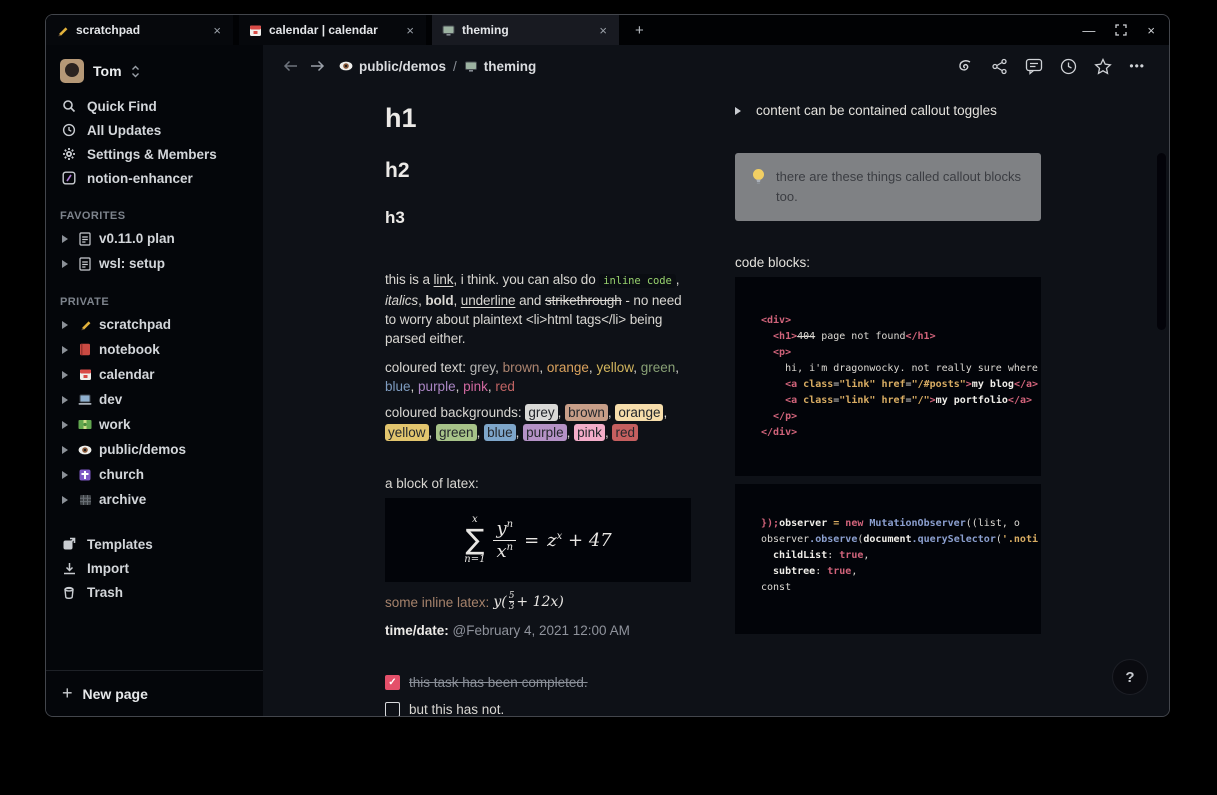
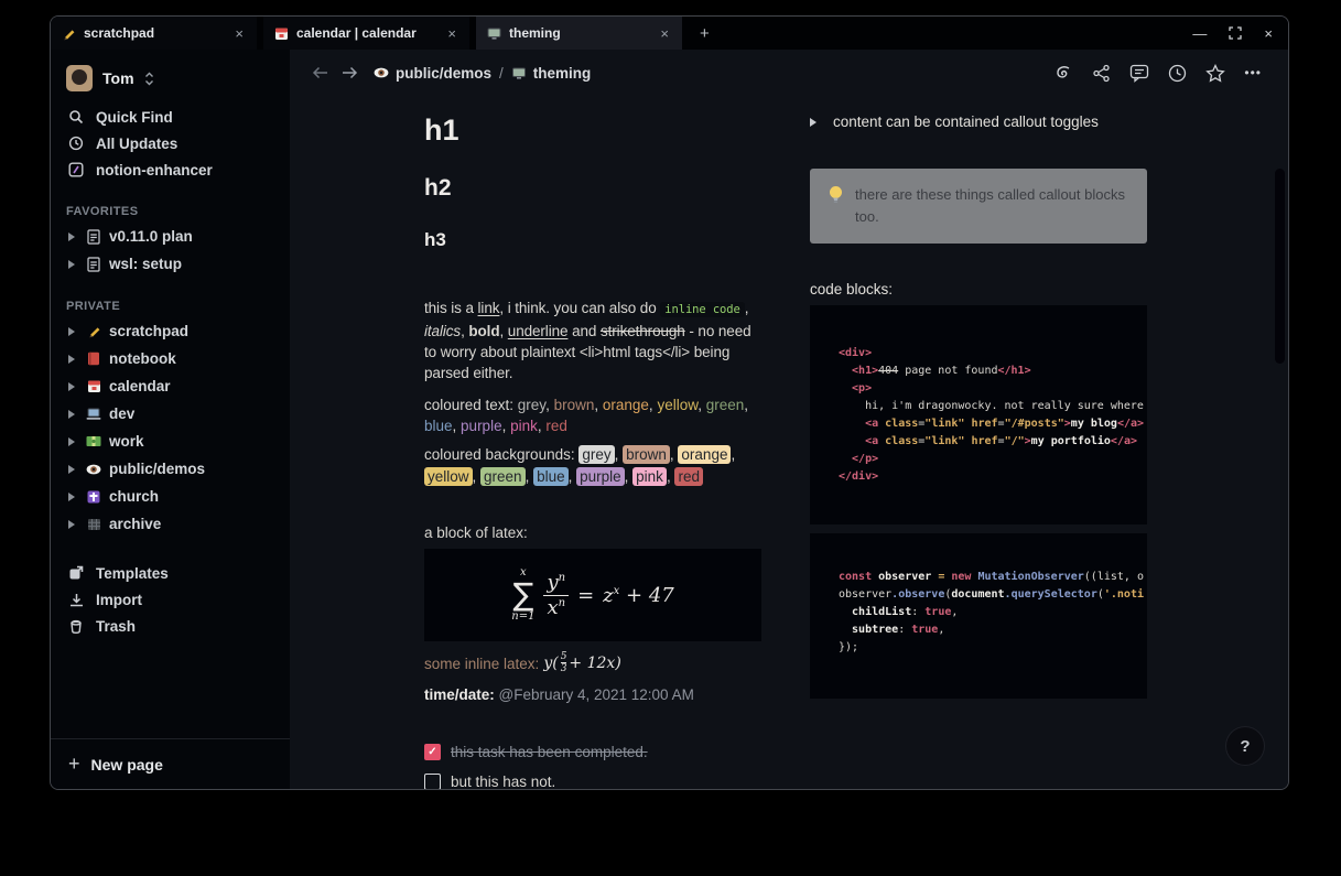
  scratchpad
  ×
  calendar | calendar
  ×
  theming
  ×
  +
  —
  ×
  Tom
  Quick Find
  All Updates
- Settings & Members
  notion-enhancer
  FAVORITES
  v0.11.0 plan
  wsl: setup
  PRIVATE
  scratchpad
  notebook
  calendar
  dev
  work
  public/demos
  church
  archive
  Templates
  Import
  Trash
  +
  New page
  public/demos
  /
  theming
  •••
  h1
  h2
  h3
  this is a link, i think. you can also do inline code , italics, bold, underline and strikethrough - no need to worry about plaintext <li>html tags</li> being parsed either.
  coloured text: grey, brown, orange, yellow, green, blue, purple, pink, red
  coloured backgrounds: grey , brown , orange , yellow , green , blue , purple , pink , red
  a block of latex:
  x
  ∑
  n=1
  yn
  xn
  =
  zx + 47
  some inline latex:
  y(
  5
  3
  + 12x)
  time/date: @February 4, 2021 12:00 AM
  ✓
  this task has been completed.
  but this has not.
  content can be contained callout toggles
  there are these things called callout blocks too.
  code blocks:
  <div>
  <h1>404 page not found</h1>
  <p>
  hi, i'm dragonwocky. not really sure where
  <a class="link" href="/#posts">my blog</a>
  <a class="link" href="/">my portfolio</a>
  </p>
  </div>
- });observer = new MutationObserver((list, o
+ const observer = new MutationObserver((list, o
  observer.observe(document.querySelector('.noti
  childList: true,
  subtree: true,
- const
+ });
  ?
